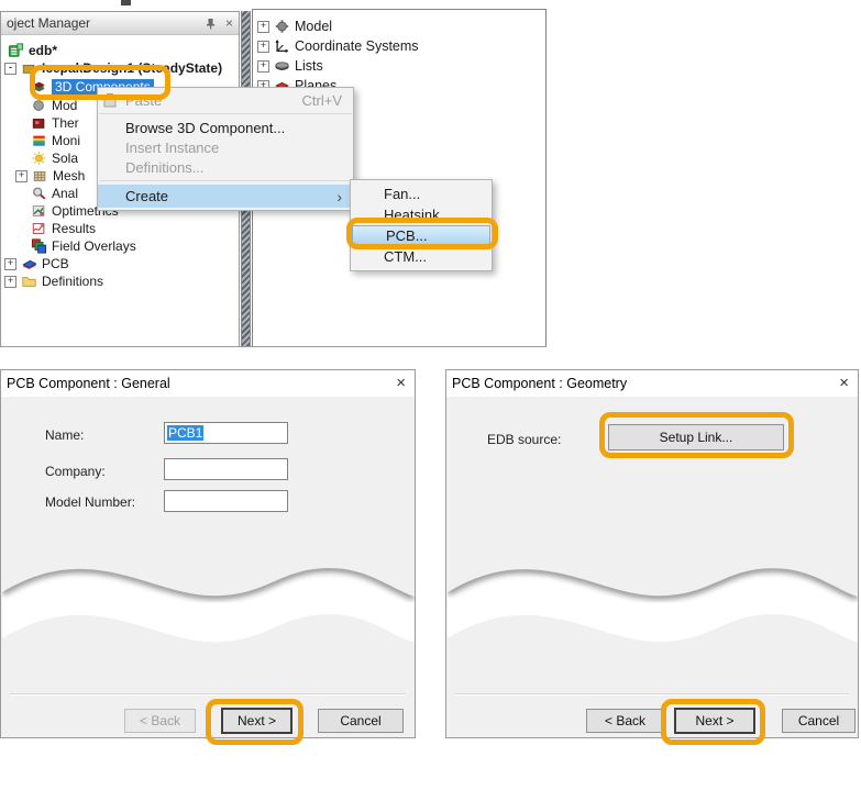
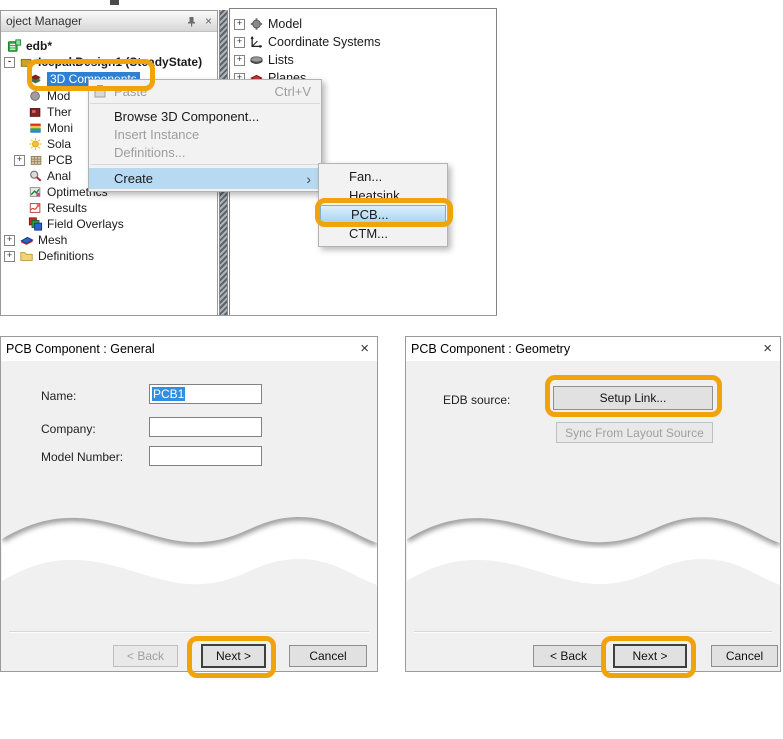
  oject Manager
  ×
  edb*
  -
  IcepakDesign1 (SteadyState)
  Mod
  Ther
  Moni
  Sola
  +
- Mesh
+ PCB
  Anal
  Optimetrics
  Results
  Field Overlays
  +
- PCB
+ Mesh
  +
  Definitions
  +
  Model
  +
  Coordinate Systems
  +
  Lists
  +
  Planes
  Paste
  Ctrl+V
  Browse 3D Component...
  Insert Instance
  Definitions...
  Create
  ›
  Fan...
  Heatsink...
  PCB...
  CTM...
  PCB Component : General
  ×
  Name:
  PCB1
  Company:
  Model Number:
  < Back
  Next >
  Cancel
  PCB Component : Geometry
  ×
  EDB source:
  Setup Link...
+ Sync From Layout Source
  < Back
  Next >
  Cancel
